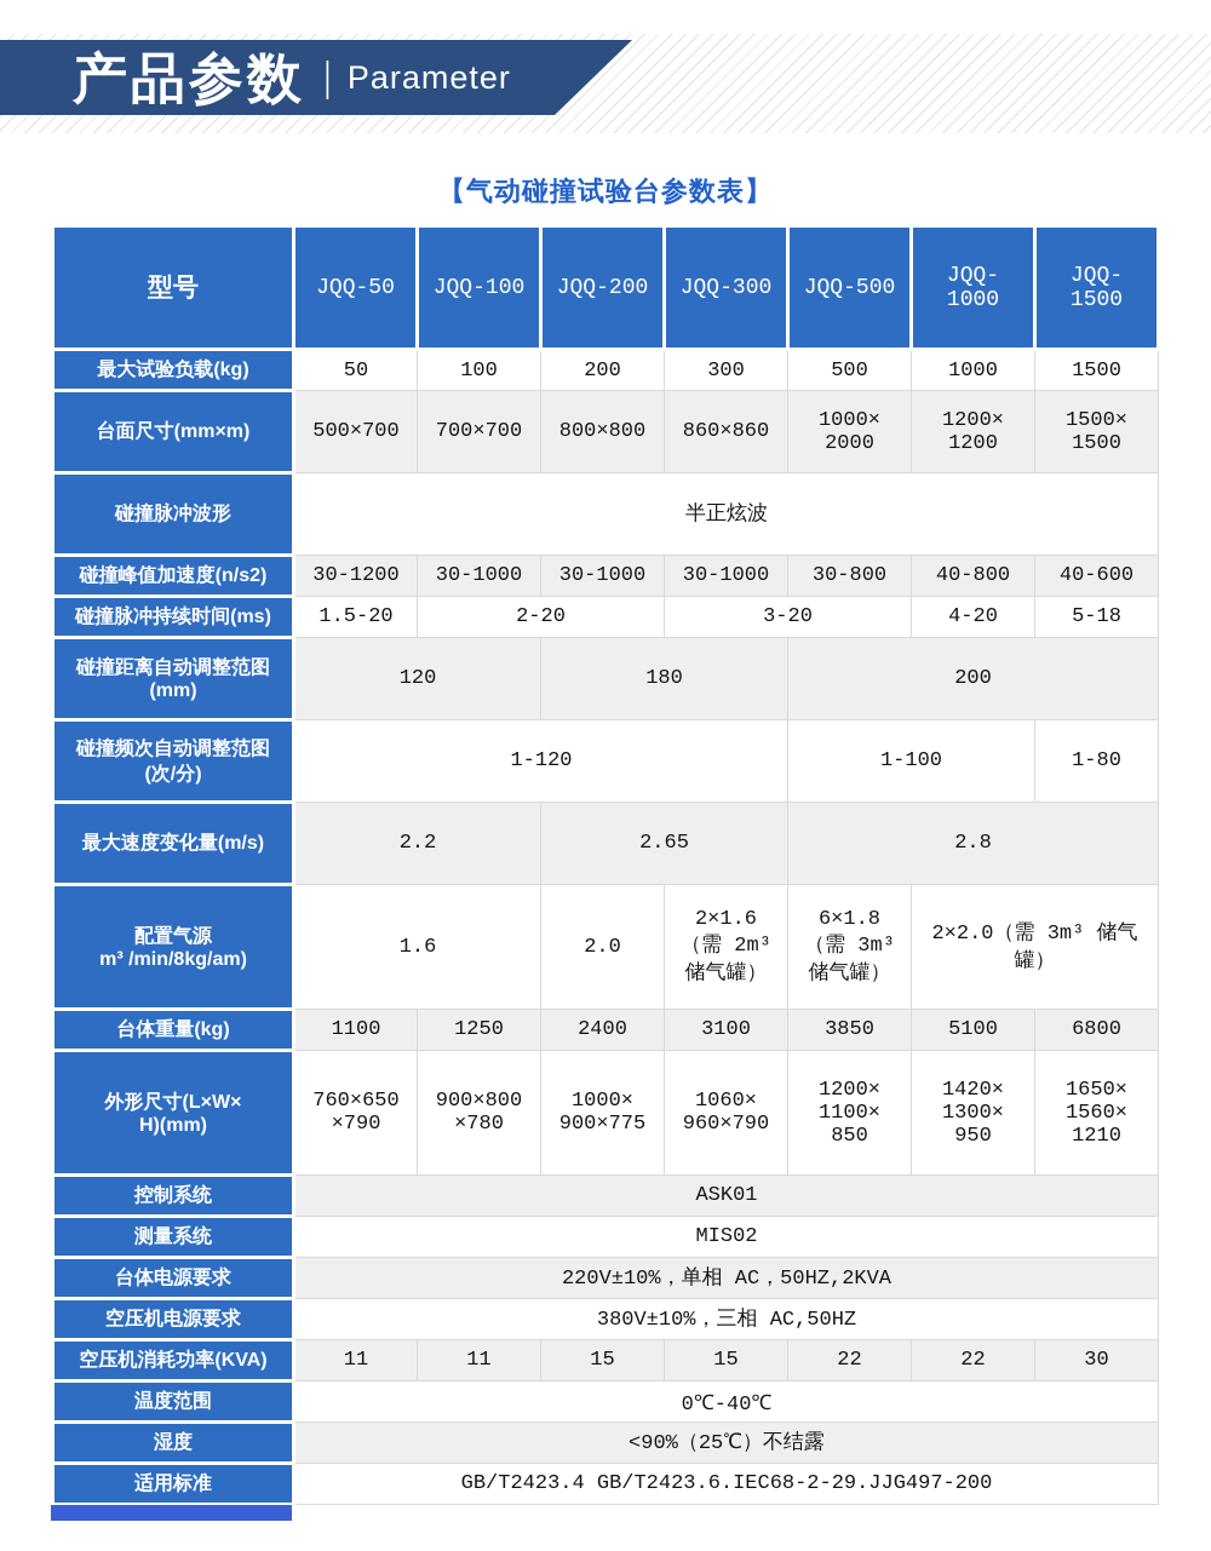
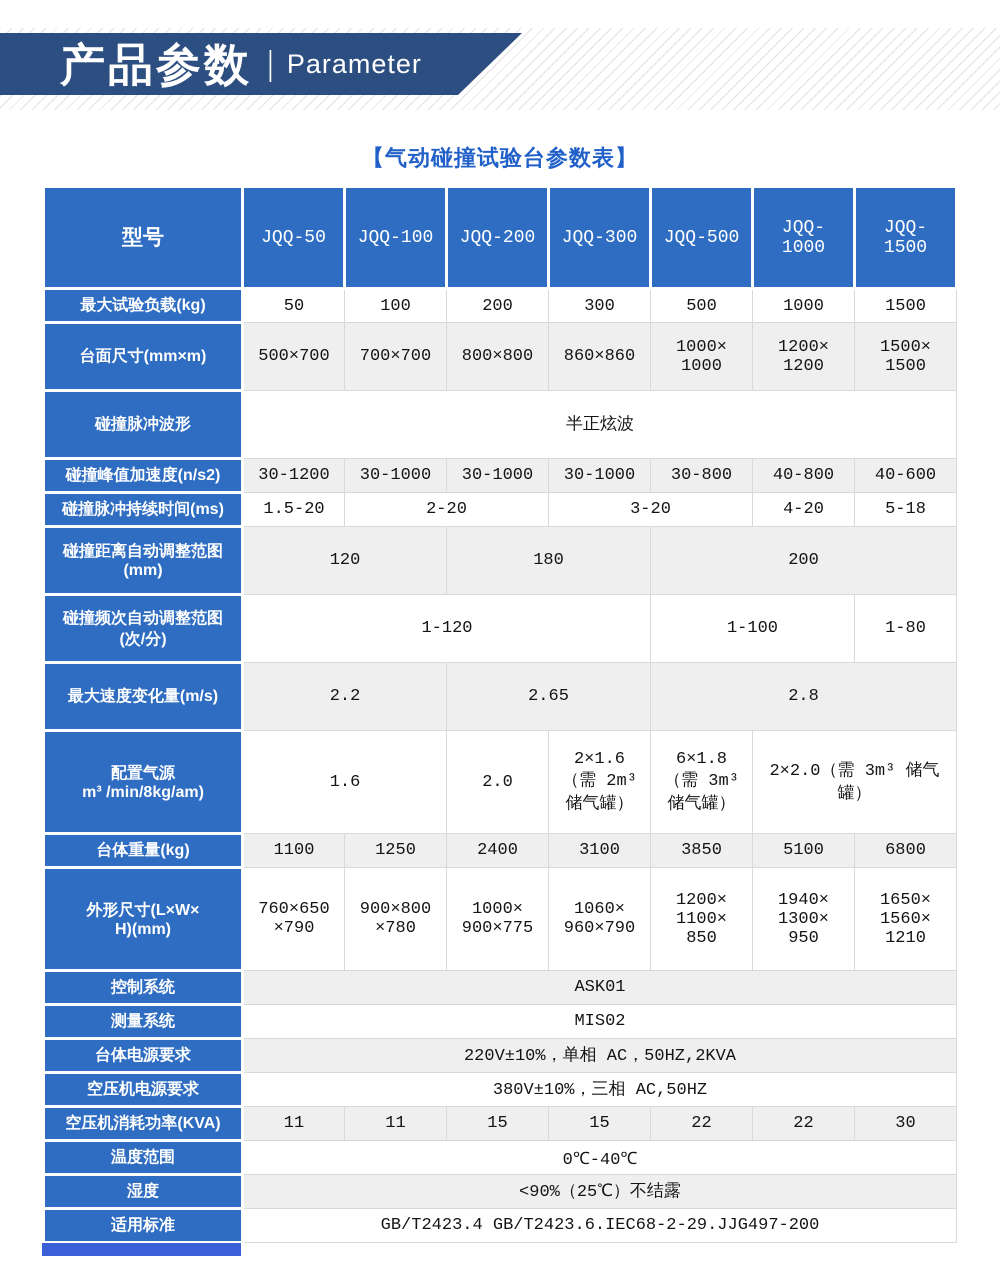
  产品参数
  |
  Parameter
  【气动碰撞试验台参数表】
  型号	JQQ-50	JQQ-100	JQQ-200	JQQ-300	JQQ-500	JQQ- 1000	JQQ- 1500
  最大试验负载(kg)	50	100	200	300	500	1000	1500
- 台面尺寸(mm×m)	500×700	700×700	800×800	860×860	1000× 2000	1200× 1200	1500× 1500
+ 台面尺寸(mm×m)	500×700	700×700	800×800	860×860	1000× 1000	1200× 1200	1500× 1500
  碰撞脉冲波形	半正炫波
  碰撞峰值加速度(n/s2)	30-1200	30-1000	30-1000	30-1000	30-800	40-800	40-600
  碰撞脉冲持续时间(ms)	1.5-20	2-20	3-20	4-20	5-18
  碰撞距离自动调整范图 (mm)	120	180	200
  碰撞频次自动调整范图 (次/分)	1-120	1-100	1-80
  最大速度变化量(m/s)	2.2	2.65	2.8
  配置气源 m³ /min/8kg/am)	1.6	2.0	2×1.6 （需 2m³ 储气罐）	6×1.8 （需 3m³ 储气罐）	2×2.0（需 3m³ 储气 罐）
  台体重量(kg)	1100	1250	2400	3100	3850	5100	6800
- 外形尺寸(L×W× H)(mm)	760×650 ×790	900×800 ×780	1000× 900×775	1060× 960×790	1200× 1100× 850	1420× 1300× 950	1650× 1560× 1210
+ 外形尺寸(L×W× H)(mm)	760×650 ×790	900×800 ×780	1000× 900×775	1060× 960×790	1200× 1100× 850	1940× 1300× 950	1650× 1560× 1210
  控制系统	ASK01
  测量系统	MIS02
  台体电源要求	220V±10%，单相 AC，50HZ,2KVA
  空压机电源要求	380V±10%，三相 AC,50HZ
  空压机消耗功率(KVA)	11	11	15	15	22	22	30
  温度范围	0℃-40℃
  湿度	<90%（25℃）不结露
  适用标准	GB/T2423.4 GB/T2423.6.IEC68-2-29.JJG497-200
